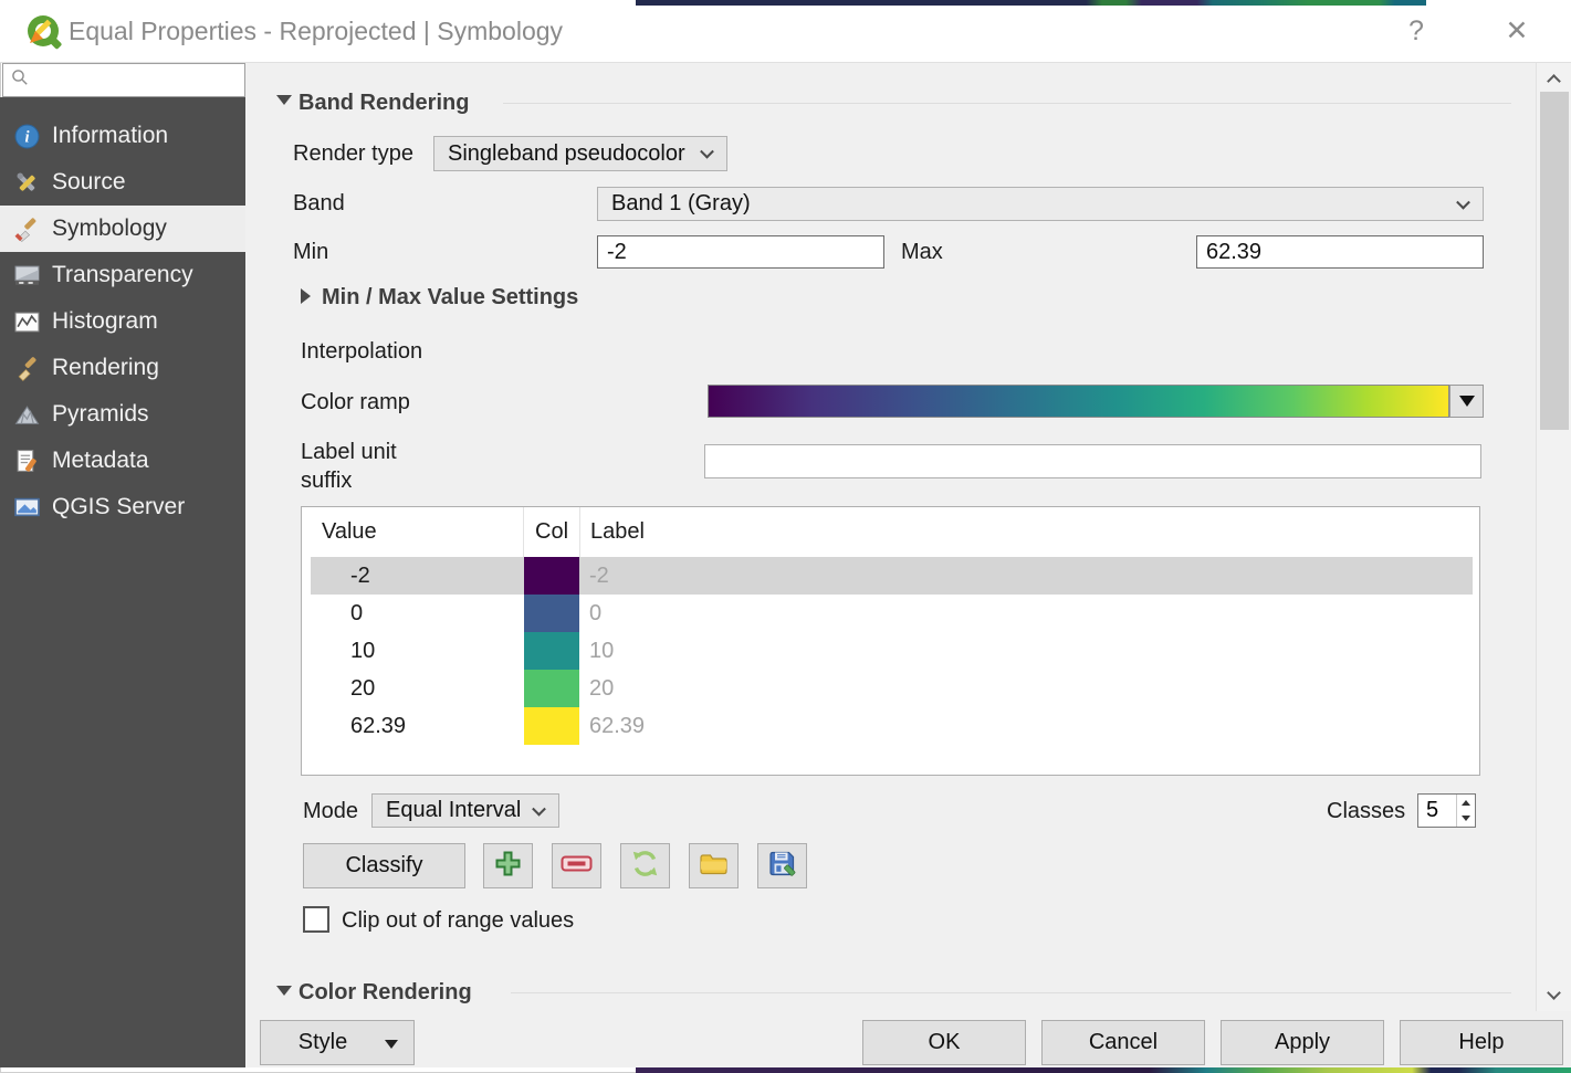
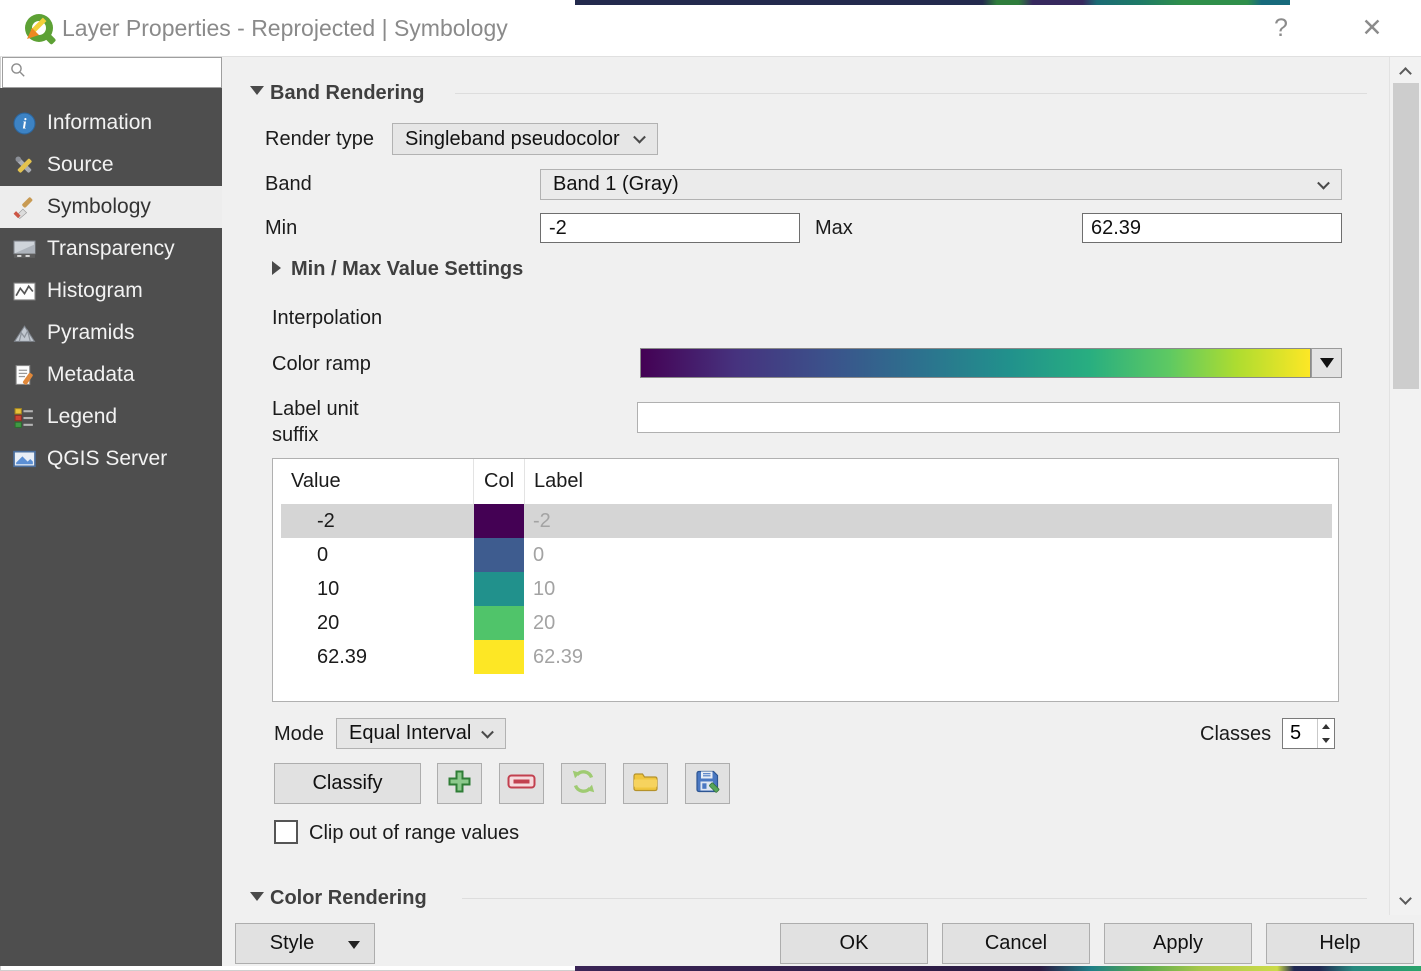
- Equal Properties - Reprojected | Symbology
+ Layer Properties - Reprojected | Symbology
  ?
  ✕
  i
  Information
  Source
  Symbology
  Transparency
  Histogram
- Rendering
  Pyramids
  Metadata
+ Legend
  QGIS Server
  Band Rendering
  Render type
  Singleband pseudocolor
  Band
  Band 1 (Gray)
  Min
  -2
  Max
  62.39
  Min / Max Value Settings
  Interpolation
  Color ramp
  Label unit suffix
  Value
  Col
  Label
  -2
  -2
  0
  0
  10
  10
  20
  20
  62.39
  62.39
  Mode
  Equal Interval
  Classes
  5
  Classify
  Clip out of range values
  Color Rendering
  Style
  OK
  Cancel
  Apply
  Help
